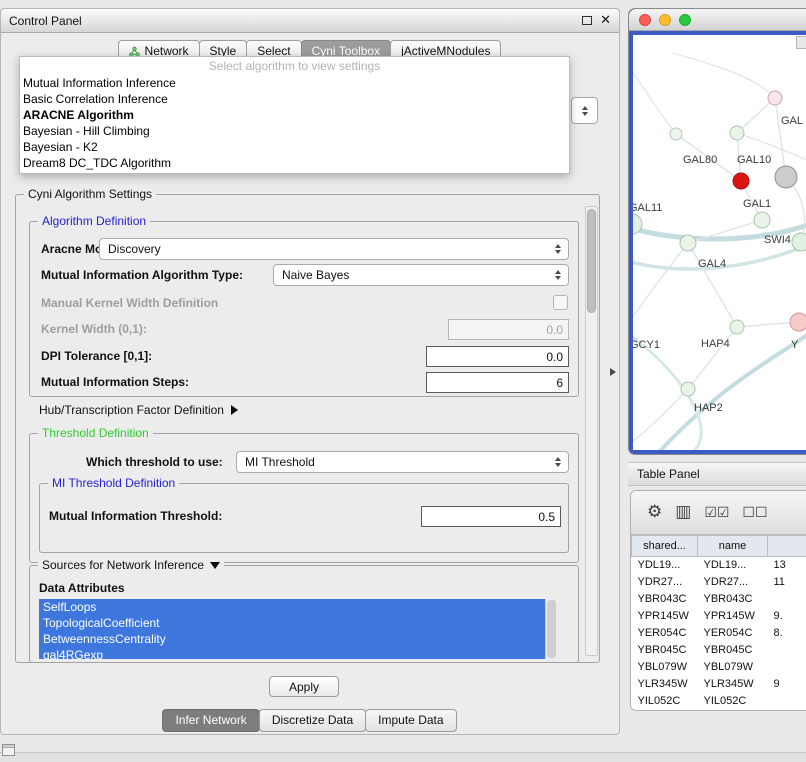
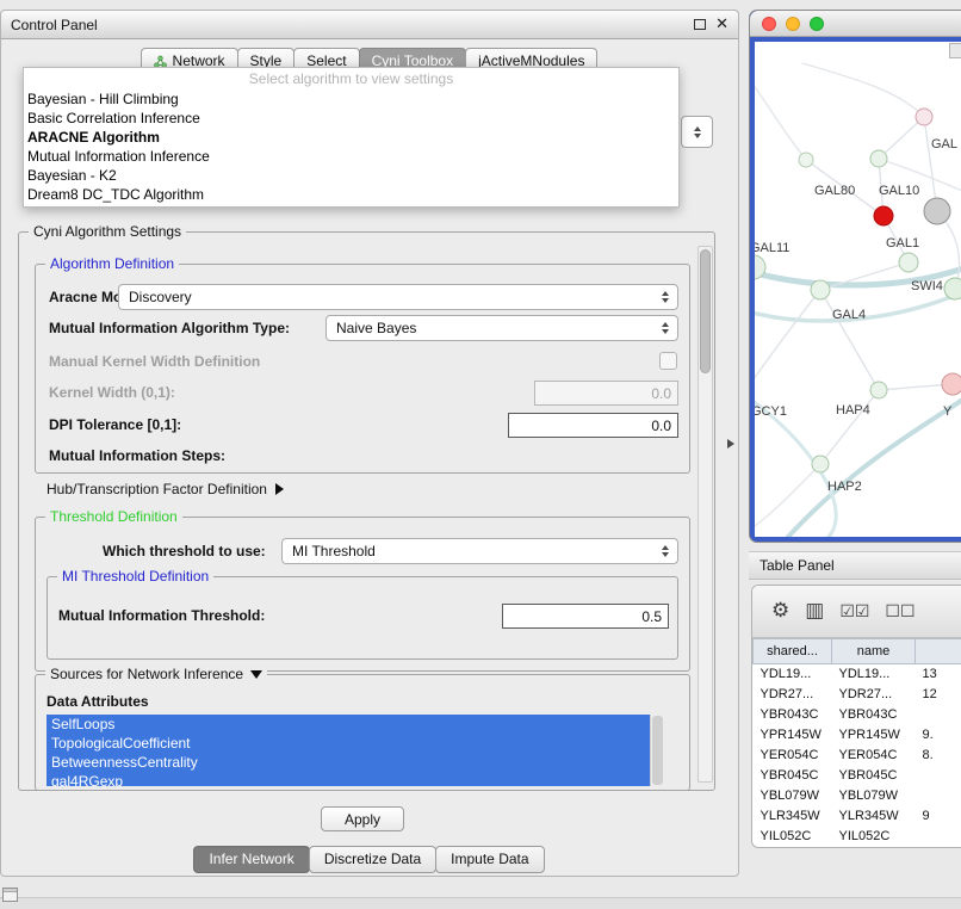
  Control Panel
  ✕
  Network
  Style
  Select
  Cyni Toolbox
  jActiveMNodules
  Select algorithm to view settings
- Mutual Information Inference
+ Bayesian - Hill Climbing
  Basic Correlation Inference
  ARACNE Algorithm
- Bayesian - Hill Climbing
+ Mutual Information Inference
  Bayesian - K2
  Dream8 DC_TDC Algorithm
  Cyni Algorithm Settings
  Algorithm Definition
  Discovery
  Mutual Information Algorithm Type:
  Naive Bayes
  Manual Kernel Width Definition
  Kernel Width (0,1):
  0.0
  DPI Tolerance [0,1]:
  0.0
  Mutual Information Steps:
- 6
  Hub/Transcription Factor Definition
  Threshold Definition
  Which threshold to use:
  MI Threshold
  MI Threshold Definition
  Mutual Information Threshold:
  0.5
  Sources for Network Inference
  Data Attributes
  SelfLoops
  TopologicalCoefficient
  BetweennessCentrality
  gal4RGexp
  Apply
  Infer Network
  Discretize Data
  Impute Data
  GAL
  GAL80
  GAL10
  GAL11
  GAL1
  SWI4
  GAL4
  GCY1
  HAP4
  Y
  HAP2
  Table Panel
  ⚙
  ▥
  ☑☑
  ☐☐
  shared...	name
  YDL19...	YDL19...	13
- YDR27...	YDR27...	11
+ YDR27...	YDR27...	12
  YBR043C	YBR043C
  YPR145W	YPR145W	9.
  YER054C	YER054C	8.
  YBR045C	YBR045C
  YBL079W	YBL079W
  YLR345W	YLR345W	9
  YIL052C	YIL052C
